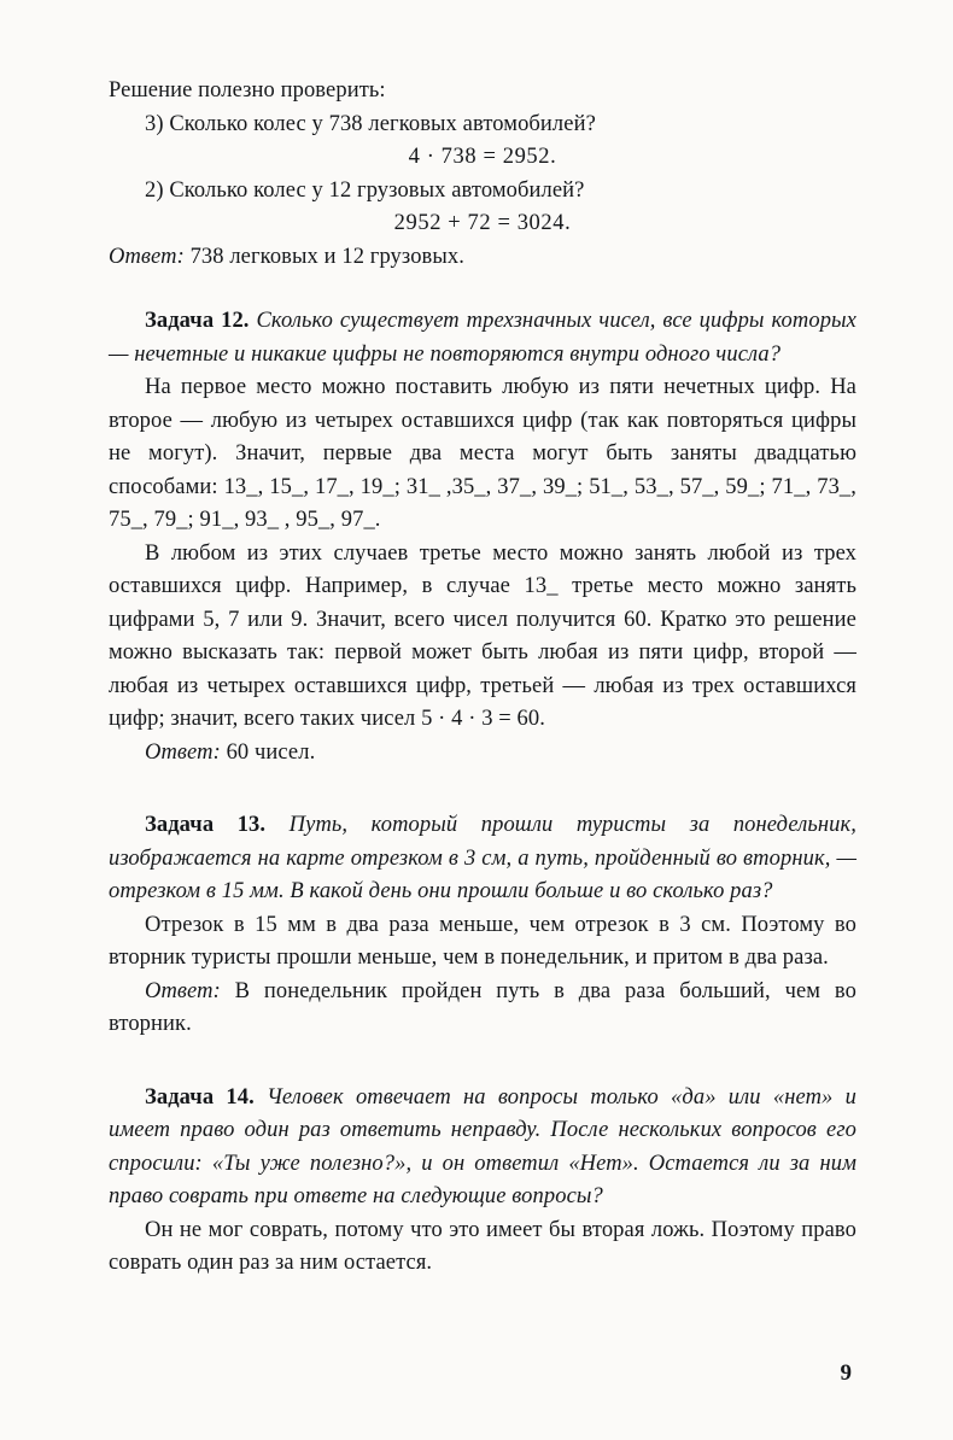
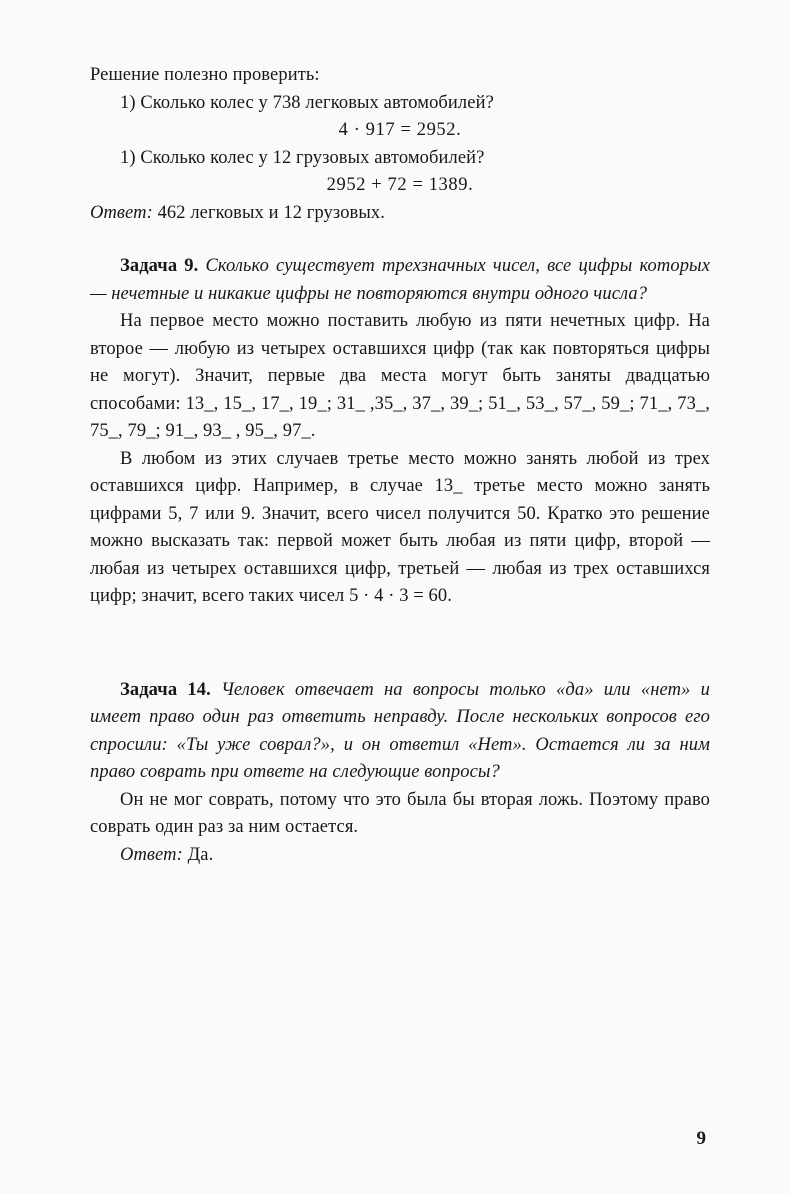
  Решение полезно проверить:
- 3) Сколько колес у 738 легковых автомобилей?
+ 1) Сколько колес у 738 легковых автомобилей?
- 4 · 738 = 2952.
+ 4 · 917 = 2952.
- 2) Сколько колес у 12 грузовых автомобилей?
+ 1) Сколько колес у 12 грузовых автомобилей?
- 2952 + 72 = 3024.
+ 2952 + 72 = 1389.
- Ответ: 738 легковых и 12 грузовых.
+ Ответ: 462 легковых и 12 грузовых.
- Задача 12. Сколько существует трехзначных чисел, все цифры которых — нечетные и никакие цифры не повторяются внутри одного числа?
+ Задача 9. Сколько существует трехзначных чисел, все цифры которых — нечетные и никакие цифры не повторяются внутри одного числа?
  На первое место можно поставить любую из пяти нечетных цифр. На второе — любую из четырех оставшихся цифр (так как повторяться цифры не могут). Значит, первые два места могут быть заняты двадцатью способами: 13_, 15_, 17_, 19_; 31_ ,35_, 37_, 39_; 51_, 53_, 57_, 59_; 71_, 73_, 75_, 79_; 91_, 93_ , 95_, 97_.
- В любом из этих случаев третье место можно занять любой из трех оставшихся цифр. Например, в случае 13_ третье место можно занять цифрами 5, 7 или 9. Значит, всего чисел получится 60. Кратко это решение можно высказать так: первой может быть любая из пяти цифр, второй — любая из четырех оставшихся цифр, третьей — любая из трех оставшихся цифр; значит, всего таких чисел 5 · 4 · 3 = 60.
+ В любом из этих случаев третье место можно занять любой из трех оставшихся цифр. Например, в случае 13_ третье место можно занять цифрами 5, 7 или 9. Значит, всего чисел получится 50. Кратко это решение можно высказать так: первой может быть любая из пяти цифр, второй — любая из четырех оставшихся цифр, третьей — любая из трех оставшихся цифр; значит, всего таких чисел 5 · 4 · 3 = 60.
- Ответ: 60 чисел.
- Задача 13. Путь, который прошли туристы за понедельник, изображается на карте отрезком в 3 см, а путь, пройденный во вторник, — отрезком в 15 мм. В какой день они прошли больше и во сколько раз?
- Отрезок в 15 мм в два раза меньше, чем отрезок в 3 см. Поэтому во вторник туристы прошли меньше, чем в понедельник, и притом в два раза.
- Ответ: В понедельник пройден путь в два раза больший, чем во вторник.
- Задача 14. Человек отвечает на вопросы только «да» или «нет» и имеет право один раз ответить неправду. После нескольких вопросов его спросили: «Ты уже полезно?», и он ответил «Нет». Остается ли за ним право соврать при ответе на следующие вопросы?
+ Задача 14. Человек отвечает на вопросы только «да» или «нет» и имеет право один раз ответить неправду. После нескольких вопросов его спросили: «Ты уже соврал?», и он ответил «Нет». Остается ли за ним право соврать при ответе на следующие вопросы?
- Он не мог соврать, потому что это имеет бы вторая ложь. Поэтому право соврать один раз за ним остается.
+ Он не мог соврать, потому что это была бы вторая ложь. Поэтому право соврать один раз за ним остается.
+ Ответ: Да.
  9
